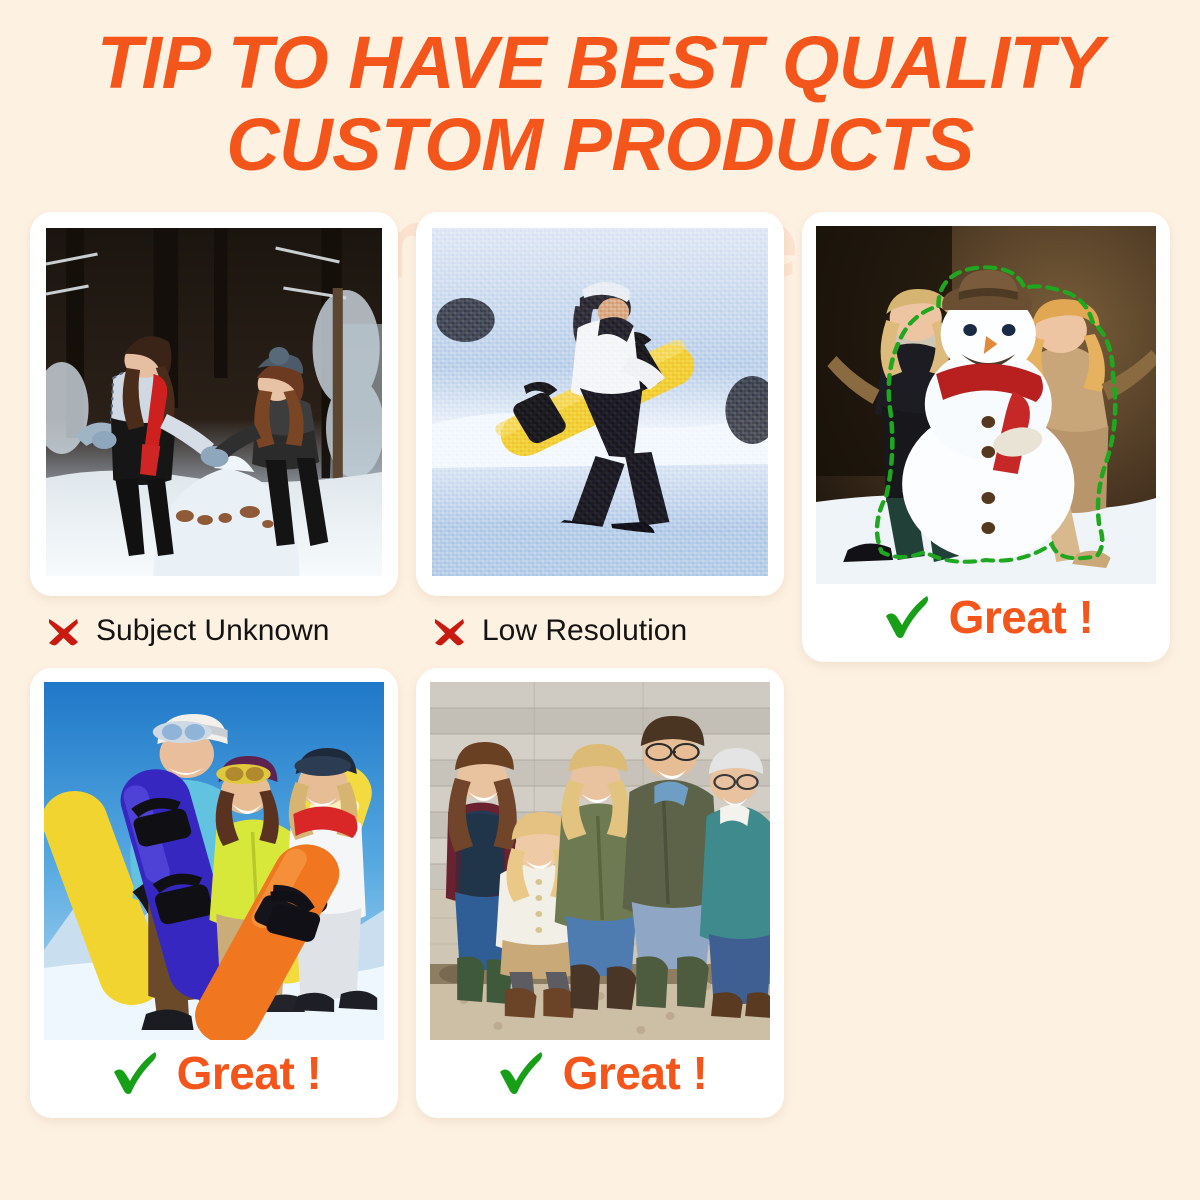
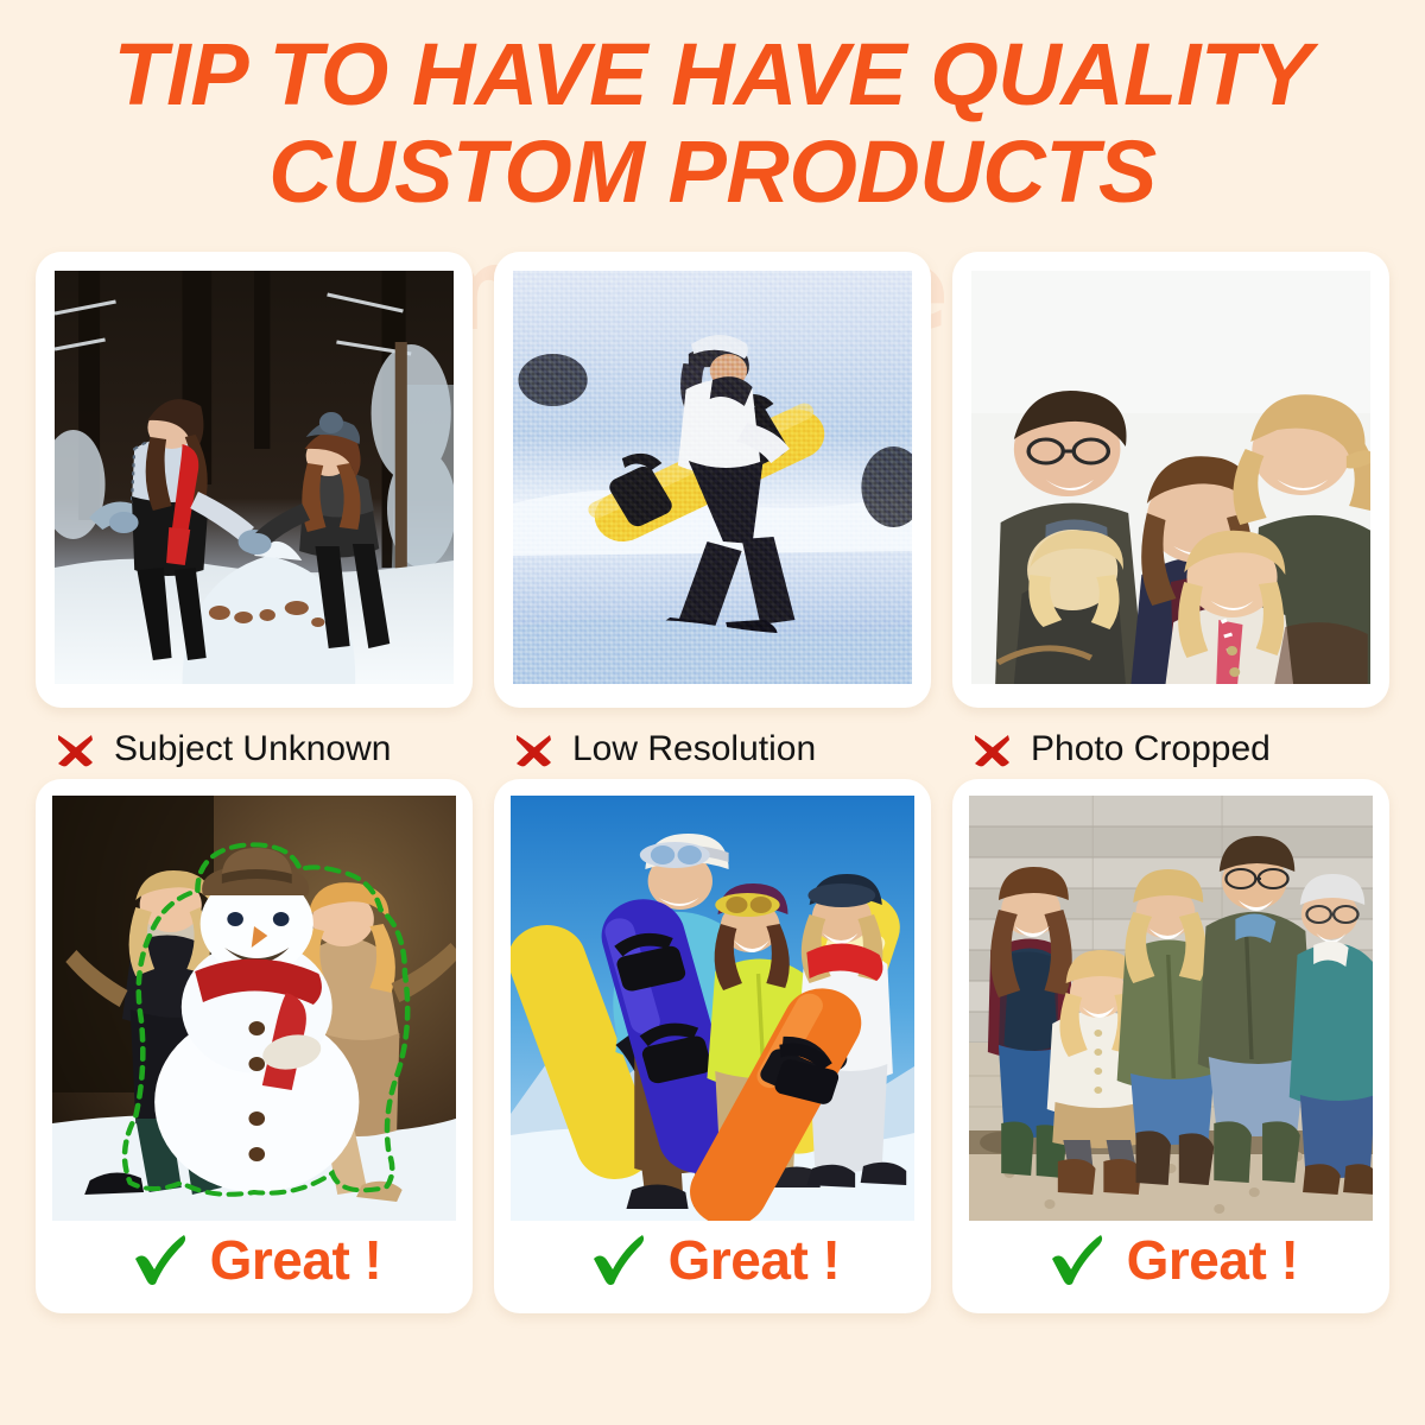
- TIP TO HAVE BEST QUALITY
+ TIP TO HAVE HAVE QUALITY
  CUSTOM PRODUCTS
  Subject Unknown
  Low Resolution
+ Photo Cropped
  Great !
  Great !
  Great !
